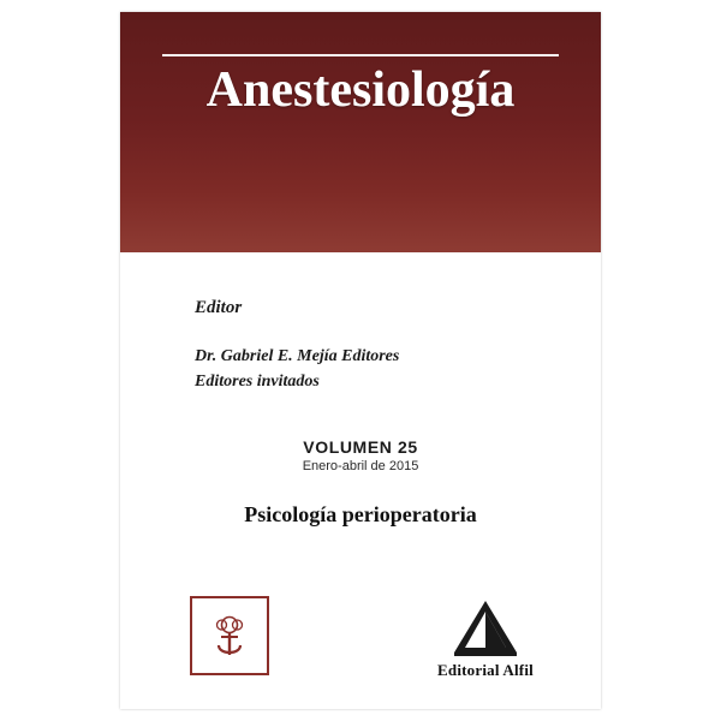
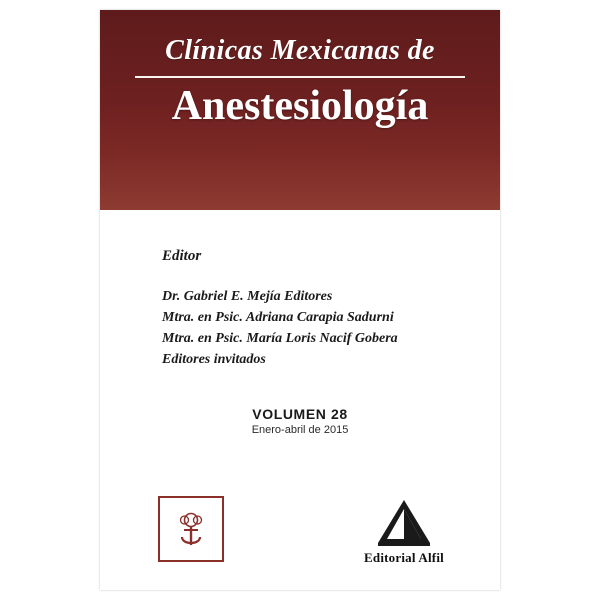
+ Clínicas Mexicanas de
  Anestesiología
  Editor
  Dr. Gabriel E. Mejía Editores
+ Mtra. en Psic. Adriana Carapia Sadurni
+ Mtra. en Psic. María Loris Nacif Gobera
  Editores invitados
- VOLUMEN 25
+ VOLUMEN 28
  Enero-abril de 2015
- Psicología perioperatoria
  Editorial Alfil
